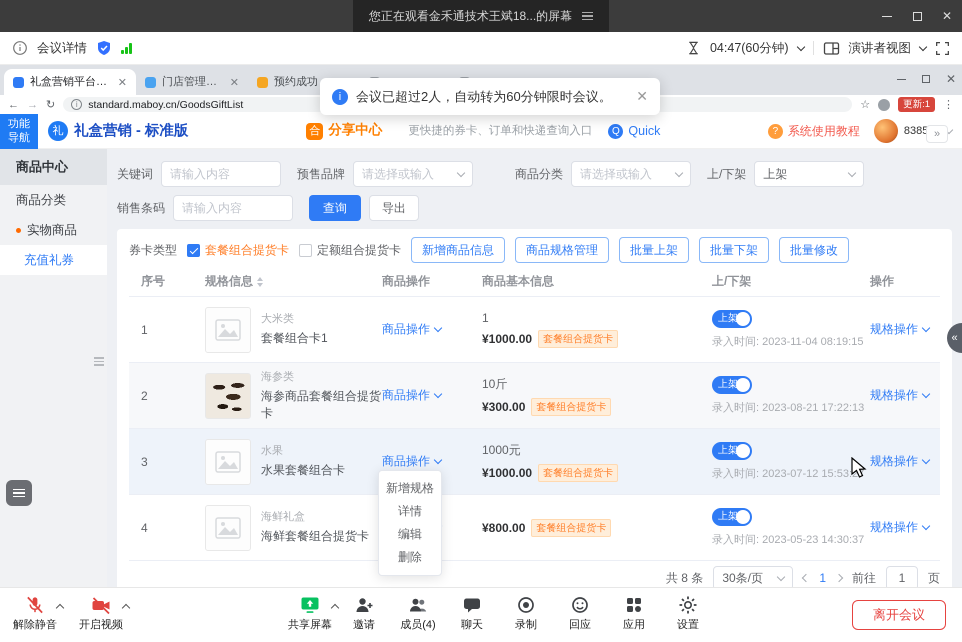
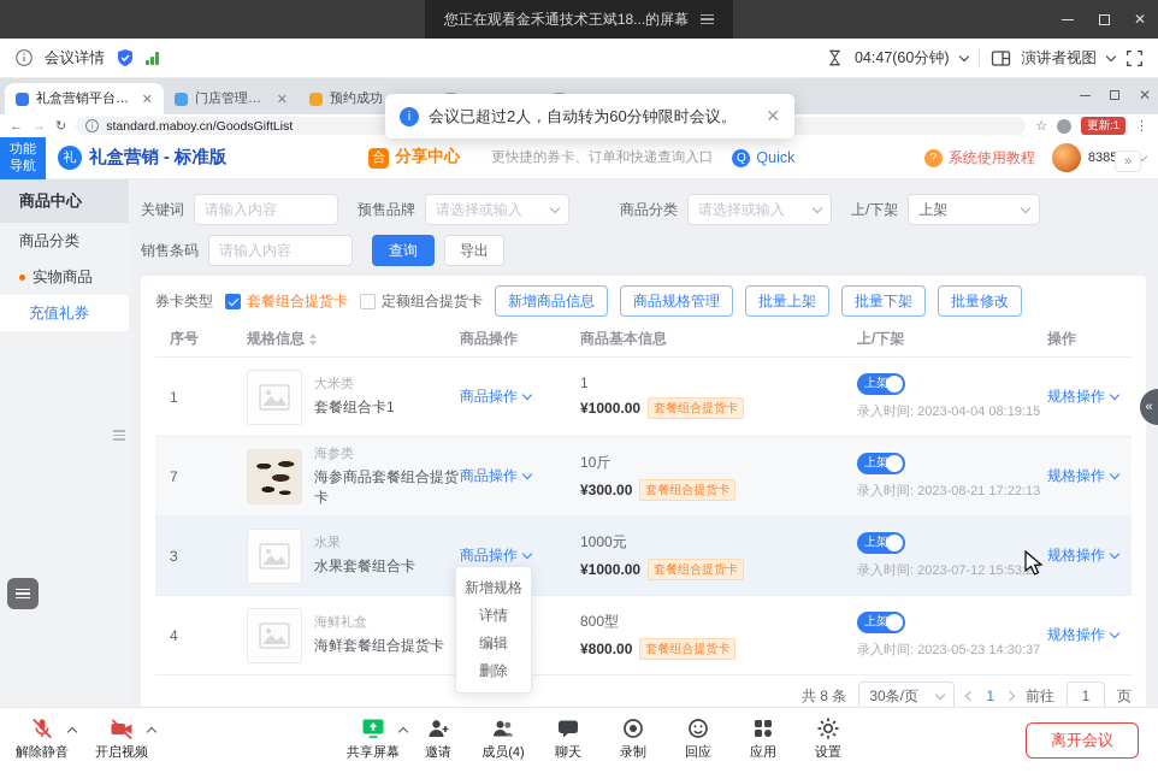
  您正在观看金禾通技术王斌18...的屏幕
  ✕
  会议详情
  04:47(60分钟)
  演讲者视图
  礼盒营销平台管
  ✕
  门店管理中
  ✕
  预约成功
  ✕
  ←
  →
  ↻
  i
  standard.maboy.cn/GoodsGiftList
  ☆
  更新:1
  ⋮
  功能
  导航
  礼
  礼盒营销 - 标准版
  合
  分享中心
  更快捷的券卡、订单和快递查询入口
  Q
  Quick
  ?
  系统使用教程
  »
  商品中心
  商品分类
  实物商品
  充值礼券
  关键词
  请输入内容
  预售品牌
  请选择或输入
  商品分类
  请选择或输入
  上/下架
  上架
  销售条码
  请输入内容
  查询
  导出
  券卡类型
  套餐组合提货卡
  定额组合提货卡
  新增商品信息
  商品规格管理
  批量上架
  批量下架
  批量修改
  序号
  规格信息
  商品操作
  商品基本信息
  上/下架
  操作
  1
  大米类
  套餐组合卡1
  商品操作
  1
  ¥1000.00
  套餐组合提货卡
  上架
- 录入时间: 2023-11-04 08:19:15
+ 录入时间: 2023-04-04 08:19:15
  规格操作
- 2
+ 7
  海参类
  海参商品套餐组合提货卡
  商品操作
  10斤
  ¥300.00
  套餐组合提货卡
  上架
  录入时间: 2023-08-21 17:22:13
  规格操作
  3
  水果
  水果套餐组合卡
  商品操作
  1000元
  ¥1000.00
  套餐组合提货卡
  上架
  录入时间: 2023-07-12 15:53:2
  规格操作
  4
  海鲜礼盒
  海鲜套餐组合提货卡
+ 800型
  ¥800.00
  套餐组合提货卡
  上架
  录入时间: 2023-05-23 14:30:37
  规格操作
  共 8 条
  30条/页
  1
  前往
  1
  页
  i
  会议已超过2人，自动转为60分钟限时会议。
  ✕
  新增规格
  详情
  编辑
  删除
  «
  解除静音
  开启视频
  共享屏幕
  邀请
  成员(4)
  聊天
  录制
  回应
  应用
  设置
  离开会议
